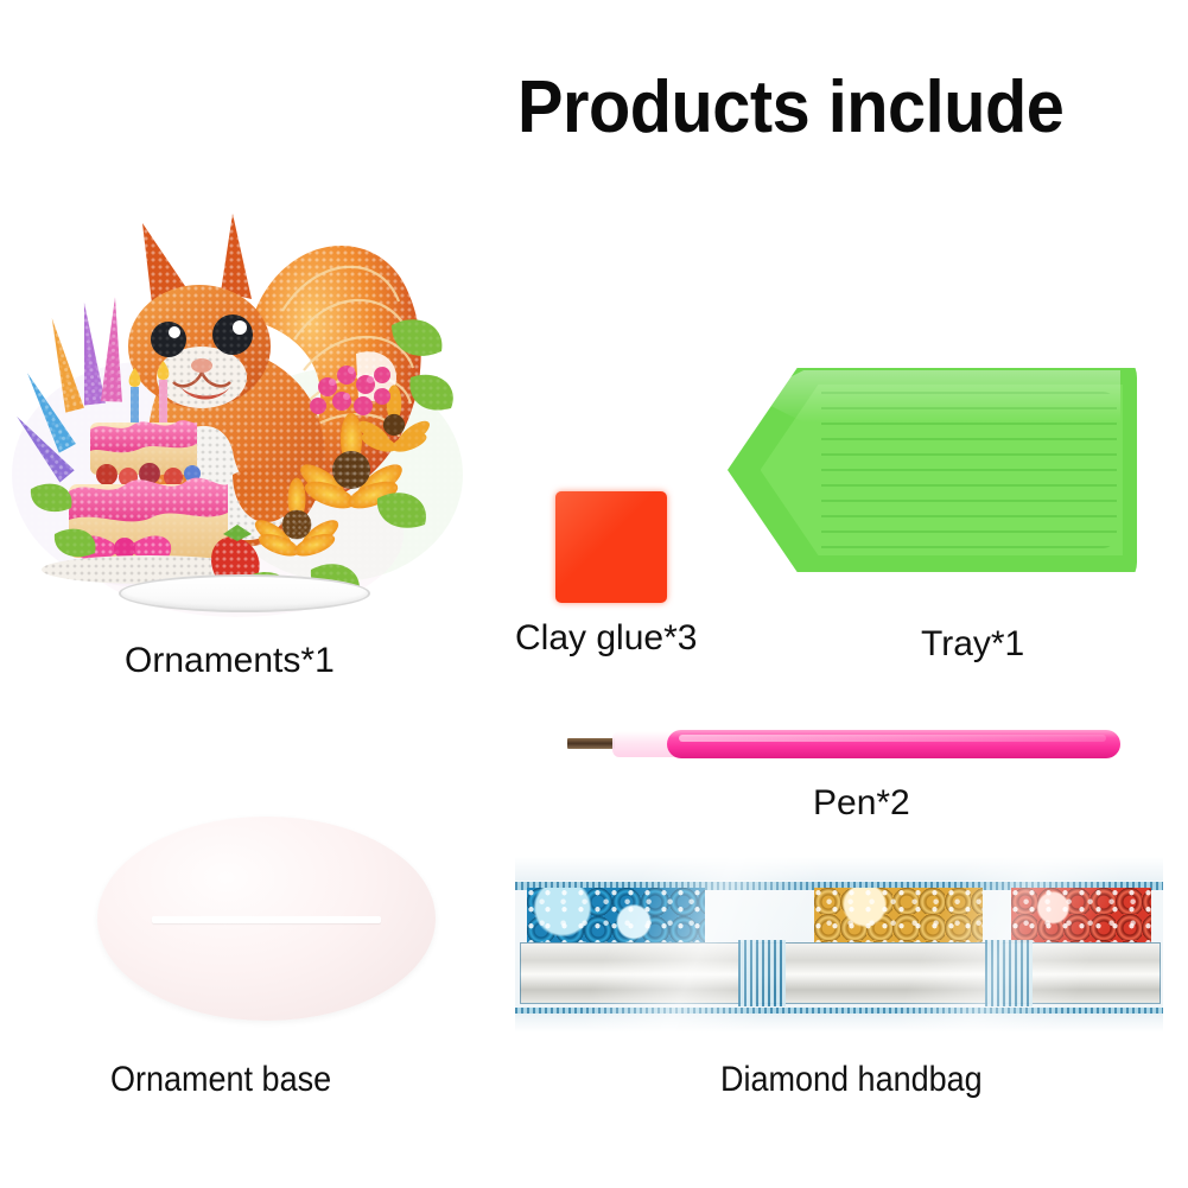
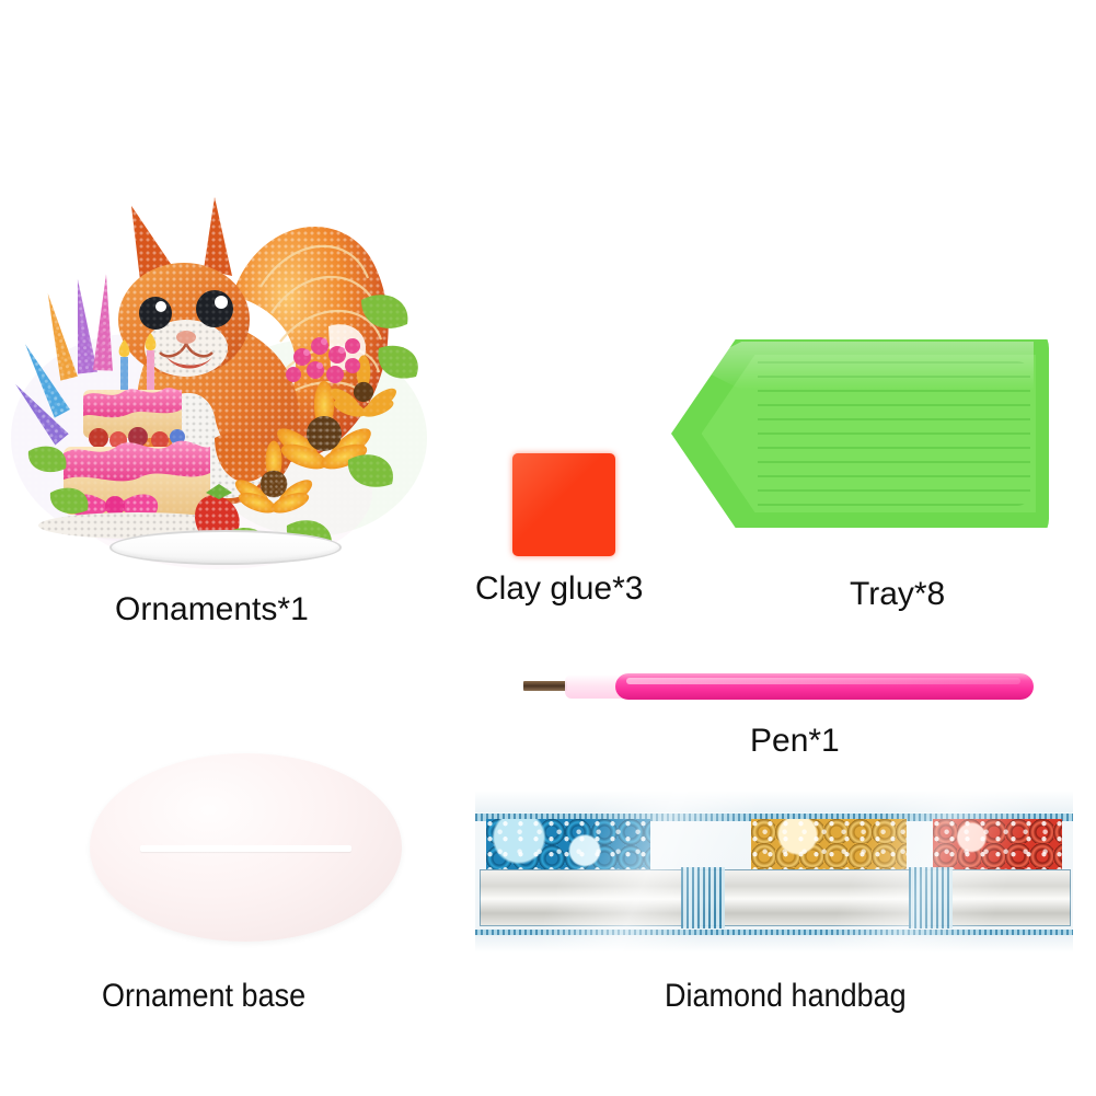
- Products include
  Ornaments*1
  Clay glue*3
- Tray*1
+ Tray*8
- Pen*2
+ Pen*1
  Ornament base
  Diamond handbag
